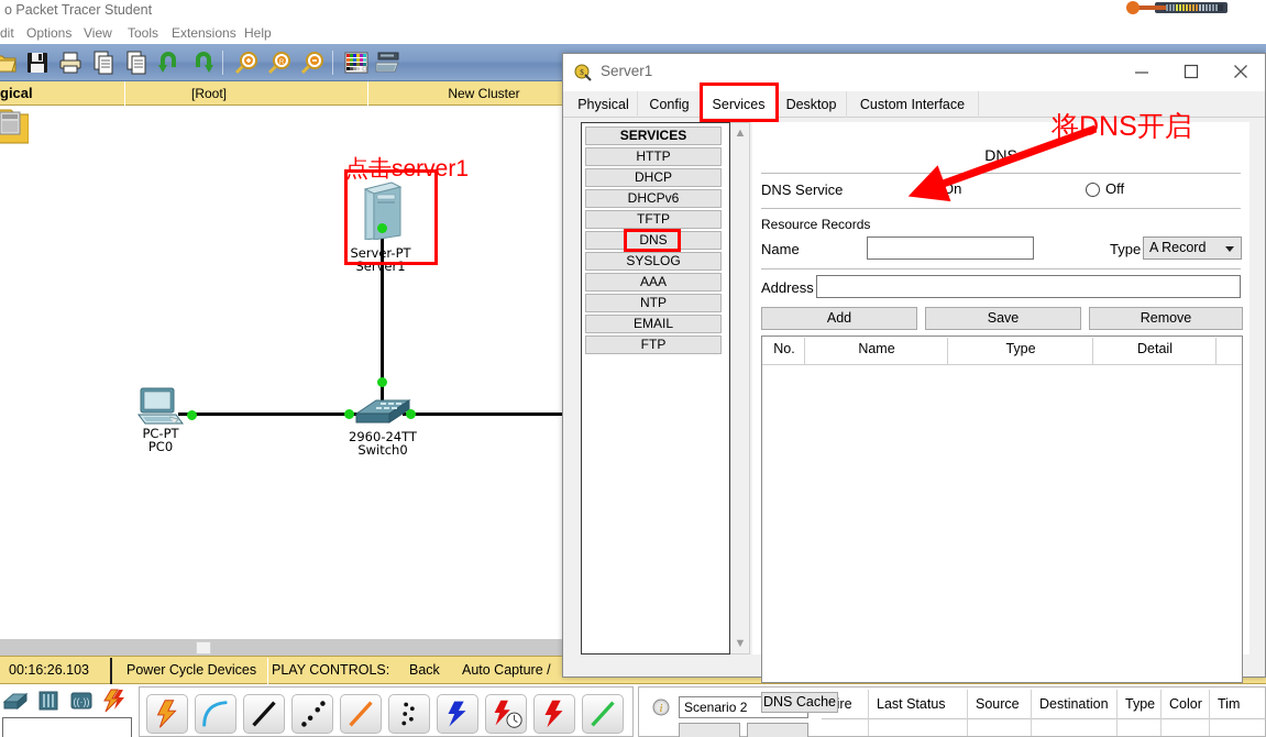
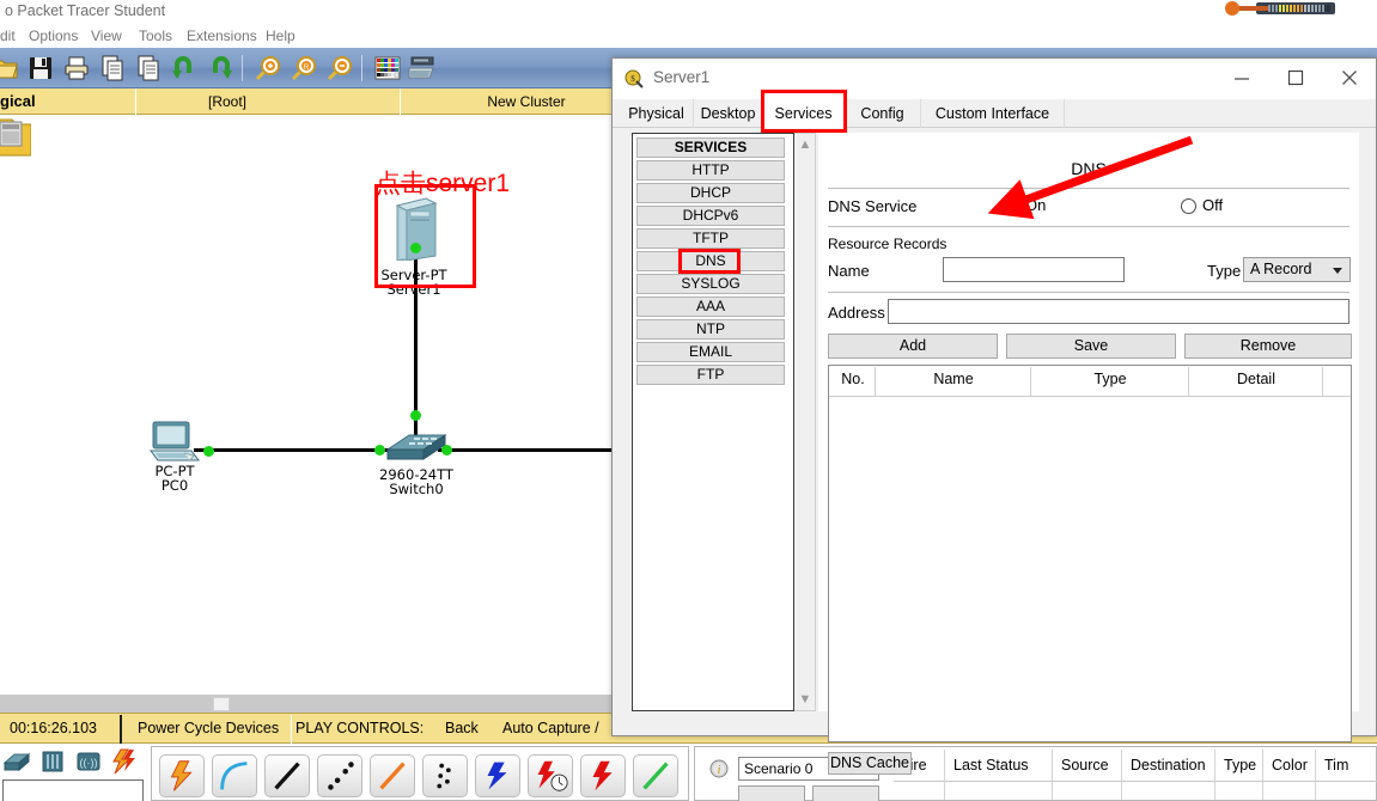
  o Packet Tracer Student
  dit
  Options
  View
  Tools
  Extensions
  Help
  gical
  [Root]
  New Cluster
  Server-PT
  Server1
  PC-PT
  PC0
  2960-24TT
  Switch0
  点击server1
  00:16:26.103
  Power Cycle Devices
  PLAY CONTROLS:
  Back
  Auto Capture /
  ((·))
  i
- Scenario 2
+ Scenario 0
  ire
  Last Status
  Source
  Destination
  Type
  Color
  Tim
  $
  Server1
  Physical
- Config
+ Desktop
  Services
- Desktop
+ Config
  Custom Interface
  SERVICES
  HTTP
  DHCP
  DHCPv6
  TFTP
  DNS
  SYSLOG
  AAA
  NTP
  EMAIL
  FTP
  ▲
  ▼
  DNS Service
  On
  Off
  Resource Records
  Name
  Type
  A Record
  Address
  Add
  Save
  Remove
  No.
  Name
  Type
  Detail
  DNS Cache
- 将DNS开启
